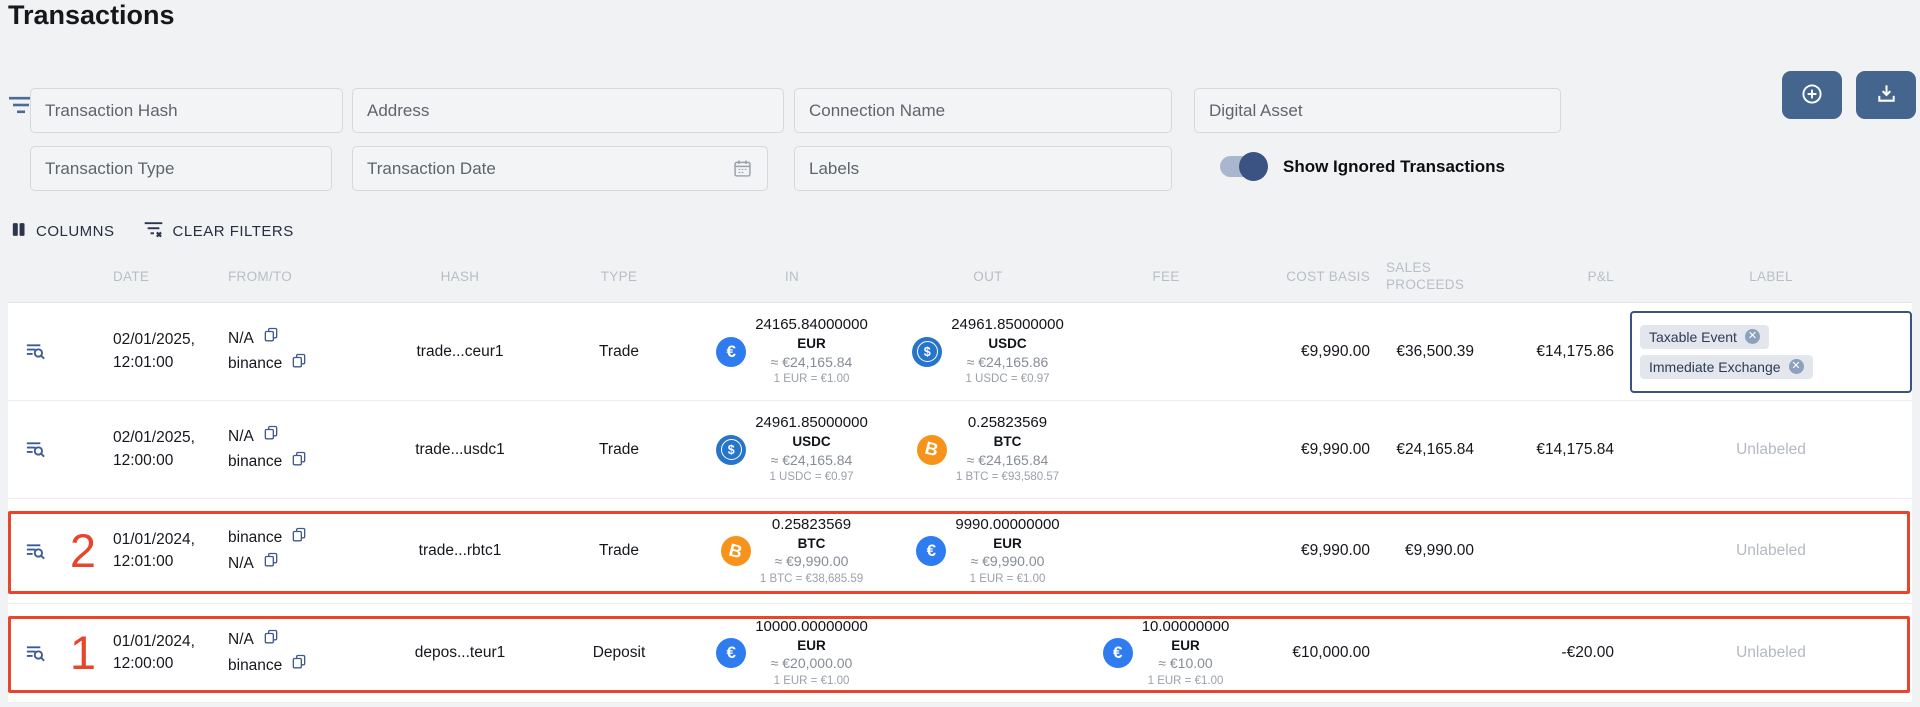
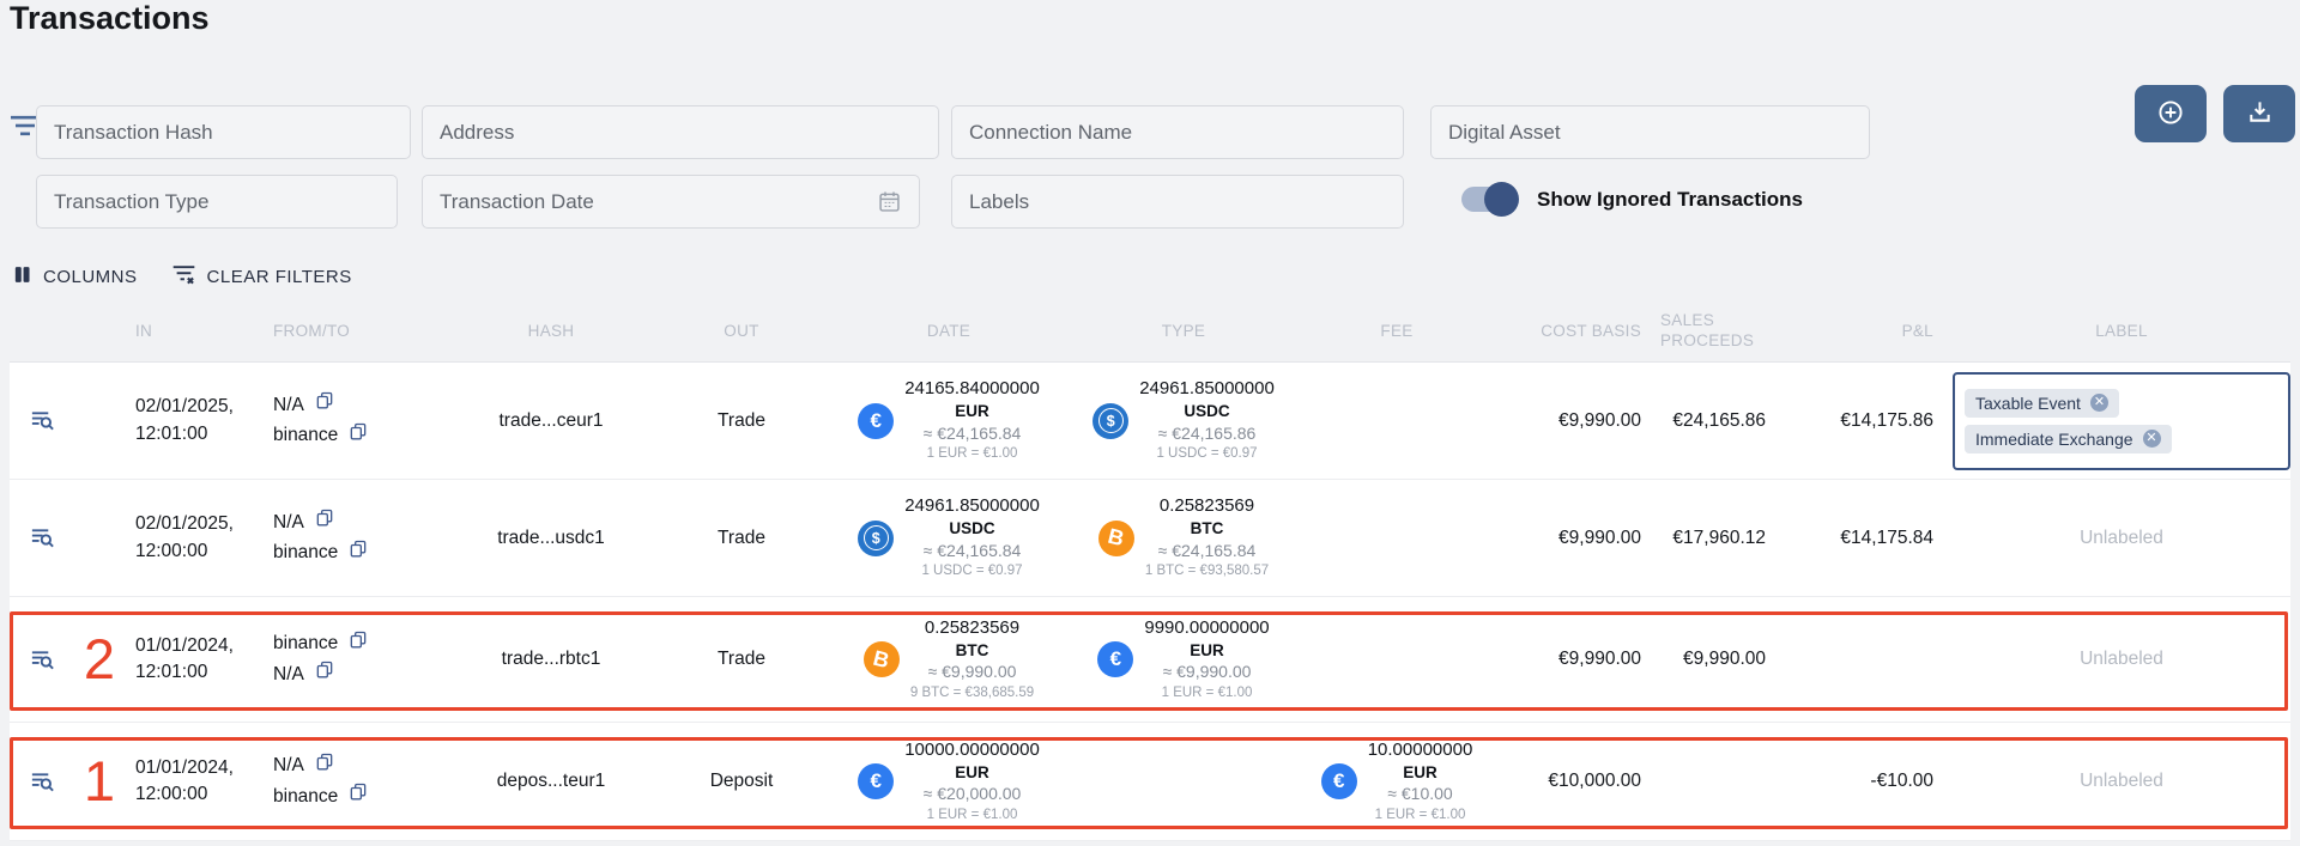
  Transactions
  Transaction Hash
  Address
  Connection Name
  Digital Asset
  Transaction Type
  Transaction Date
  Labels
  Show Ignored Transactions
  COLUMNS
  CLEAR FILTERS
- DATE
+ IN
  FROM/TO
  HASH
- TYPE
+ OUT
- IN
+ DATE
- OUT
+ TYPE
  FEE
  COST BASIS
  SALES PROCEEDS
  P&L
  LABEL
  02/01/2025,
  12:01:00
  N/A
  binance
  trade...ceur1
  Trade
  €
  24165.84000000
  EUR
  ≈ €24,165.84
  1 EUR = €1.00
  $
  24961.85000000
  USDC
  ≈ €24,165.86
  1 USDC = €0.97
  €9,990.00
- €36,500.39
+ €24,165.86
  €14,175.86
  Taxable Event
  ✕
  Immediate Exchange
  ✕
  02/01/2025,
  12:00:00
  N/A
  binance
  trade...usdc1
  Trade
  $
  24961.85000000
  USDC
  ≈ €24,165.84
  1 USDC = €0.97
  0.25823569
  BTC
  ≈ €24,165.84
  1 BTC = €93,580.57
  €9,990.00
- €24,165.84
+ €17,960.12
  €14,175.84
  Unlabeled
  2
  01/01/2024,
  12:01:00
  binance
  N/A
  trade...rbtc1
  Trade
  0.25823569
  BTC
  ≈ €9,990.00
- 1 BTC = €38,685.59
+ 9 BTC = €38,685.59
  €
  9990.00000000
  EUR
  ≈ €9,990.00
  1 EUR = €1.00
  €9,990.00
  €9,990.00
  Unlabeled
  1
  01/01/2024,
  12:00:00
  N/A
  binance
  depos...teur1
  Deposit
  €
  10000.00000000
  EUR
  ≈ €20,000.00
  1 EUR = €1.00
  €
  10.00000000
  EUR
  ≈ €10.00
  1 EUR = €1.00
  €10,000.00
- -€20.00
+ -€10.00
  Unlabeled
